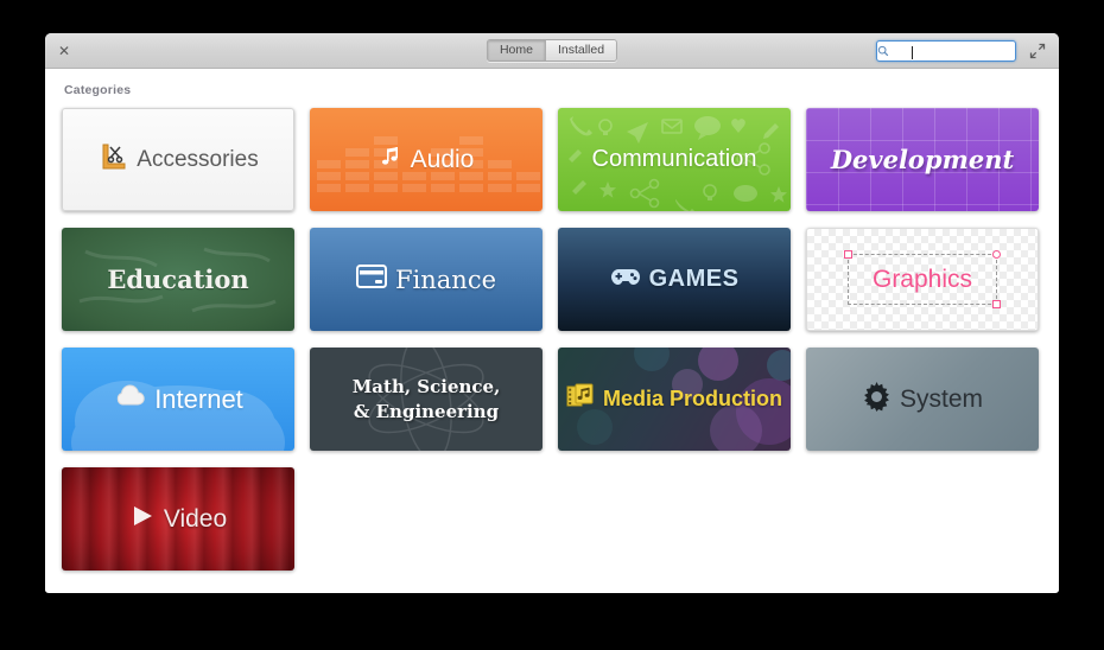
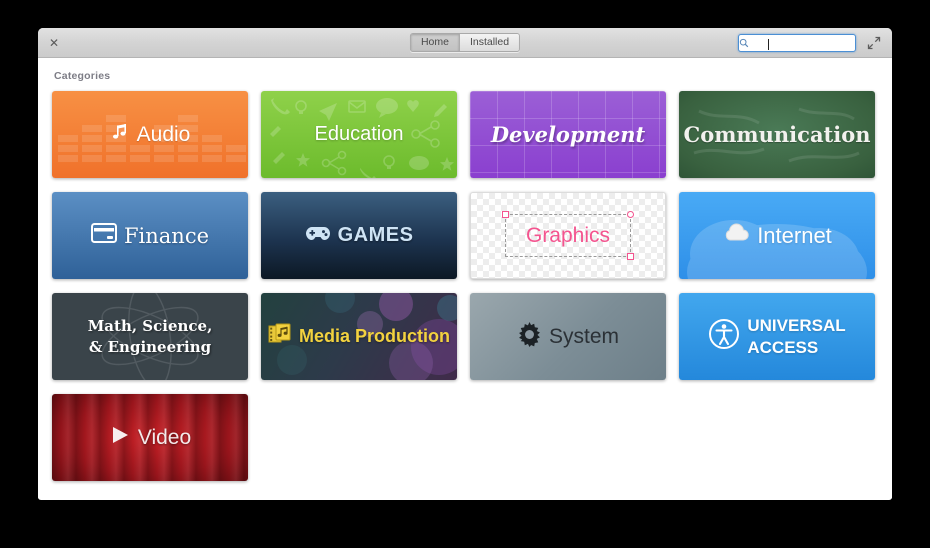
  ✕
  Home
  Installed
  Categories
- Accessories
  Audio
- Communication
+ Education
  Development
- Education
+ Communication
  Finance
  GAMES
  Graphics
  Internet
  Math, Science,
  & Engineering
  Media Production
  System
+ UNIVERSAL
+ ACCESS
  Video
